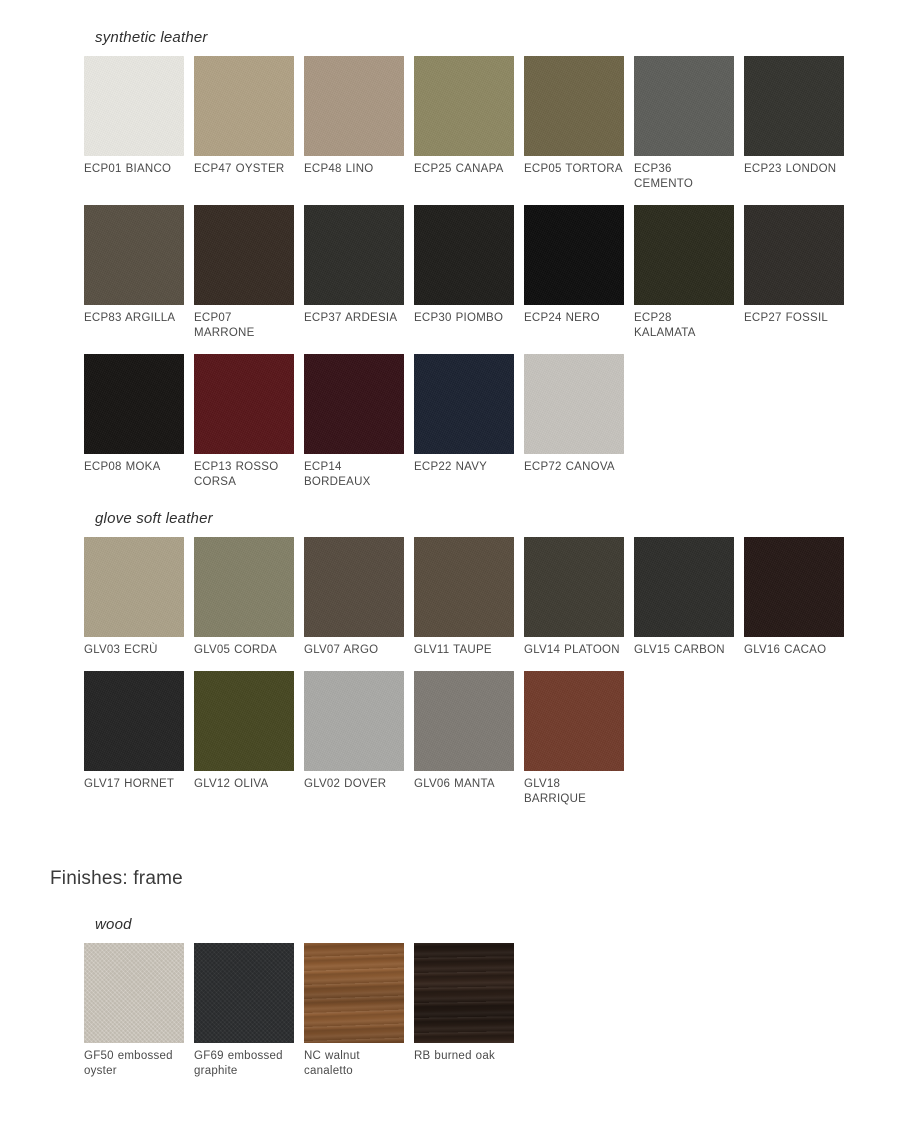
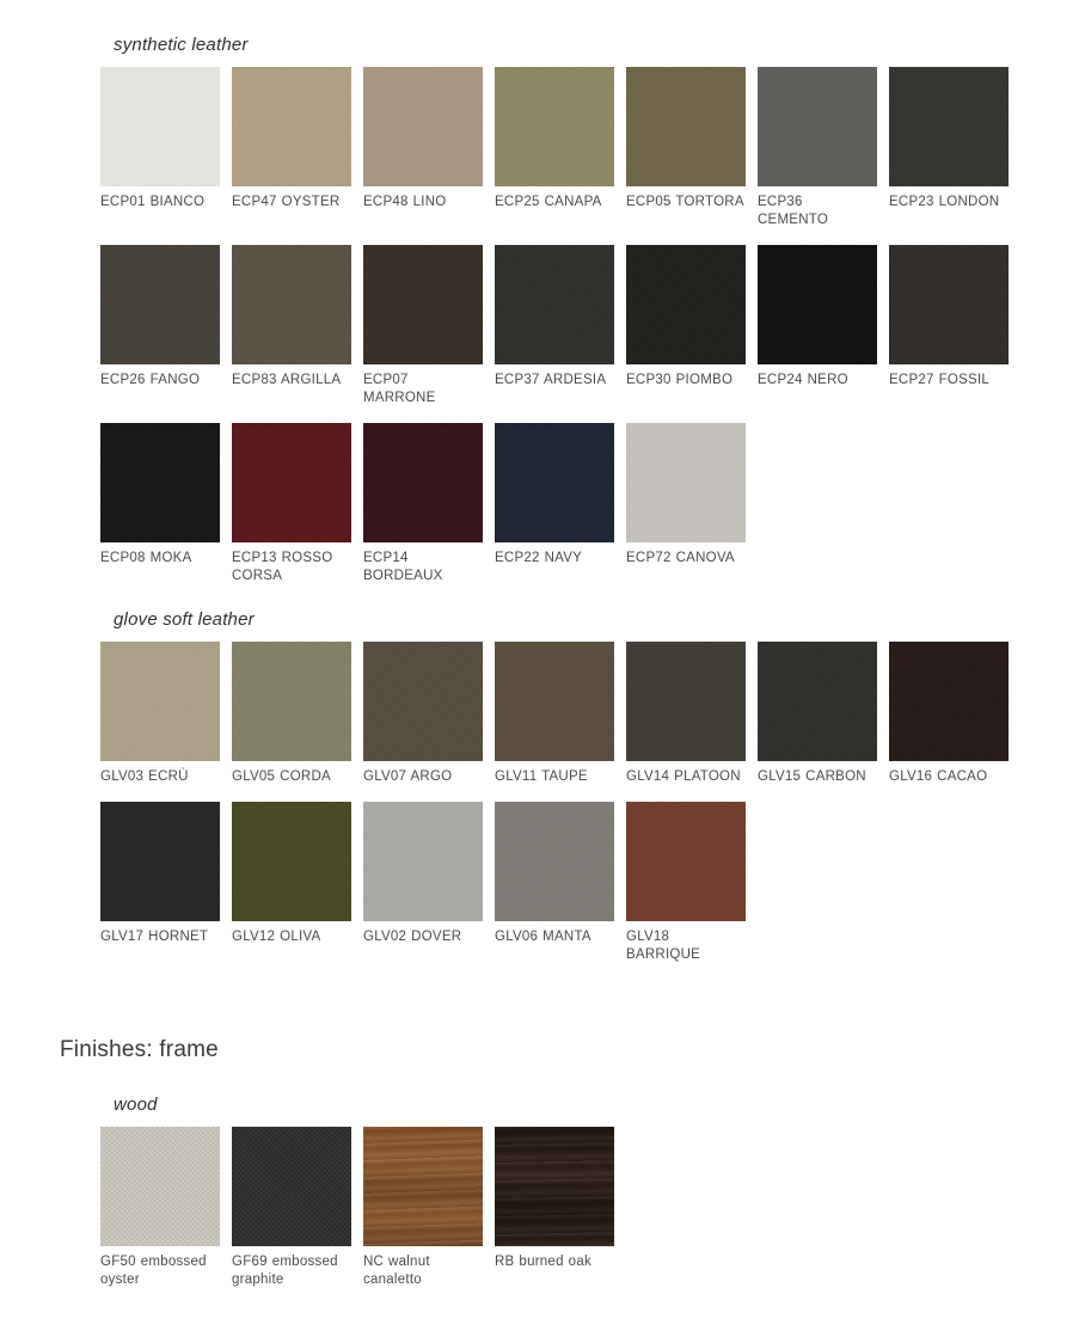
  synthetic leather
  ECP01 BIANCO
  ECP47 OYSTER
  ECP48 LINO
  ECP25 CANAPA
  ECP05 TORTORA
  ECP36 CEMENTO
  ECP23 LONDON
+ ECP26 FANGO
  ECP83 ARGILLA
  ECP07 MARRONE
  ECP37 ARDESIA
  ECP30 PIOMBO
  ECP24 NERO
- ECP28 KALAMATA
  ECP27 FOSSIL
  ECP08 MOKA
  ECP13 ROSSO CORSA
  ECP14 BORDEAUX
  ECP22 NAVY
  ECP72 CANOVA
  glove soft leather
  GLV03 ECRÙ
  GLV05 CORDA
  GLV07 ARGO
  GLV11 TAUPE
  GLV14 PLATOON
  GLV15 CARBON
  GLV16 CACAO
  GLV17 HORNET
  GLV12 OLIVA
  GLV02 DOVER
  GLV06 MANTA
  GLV18 BARRIQUE
  Finishes: frame
  wood
  GF50 embossed oyster
  GF69 embossed graphite
  NC walnut canaletto
  RB burned oak
